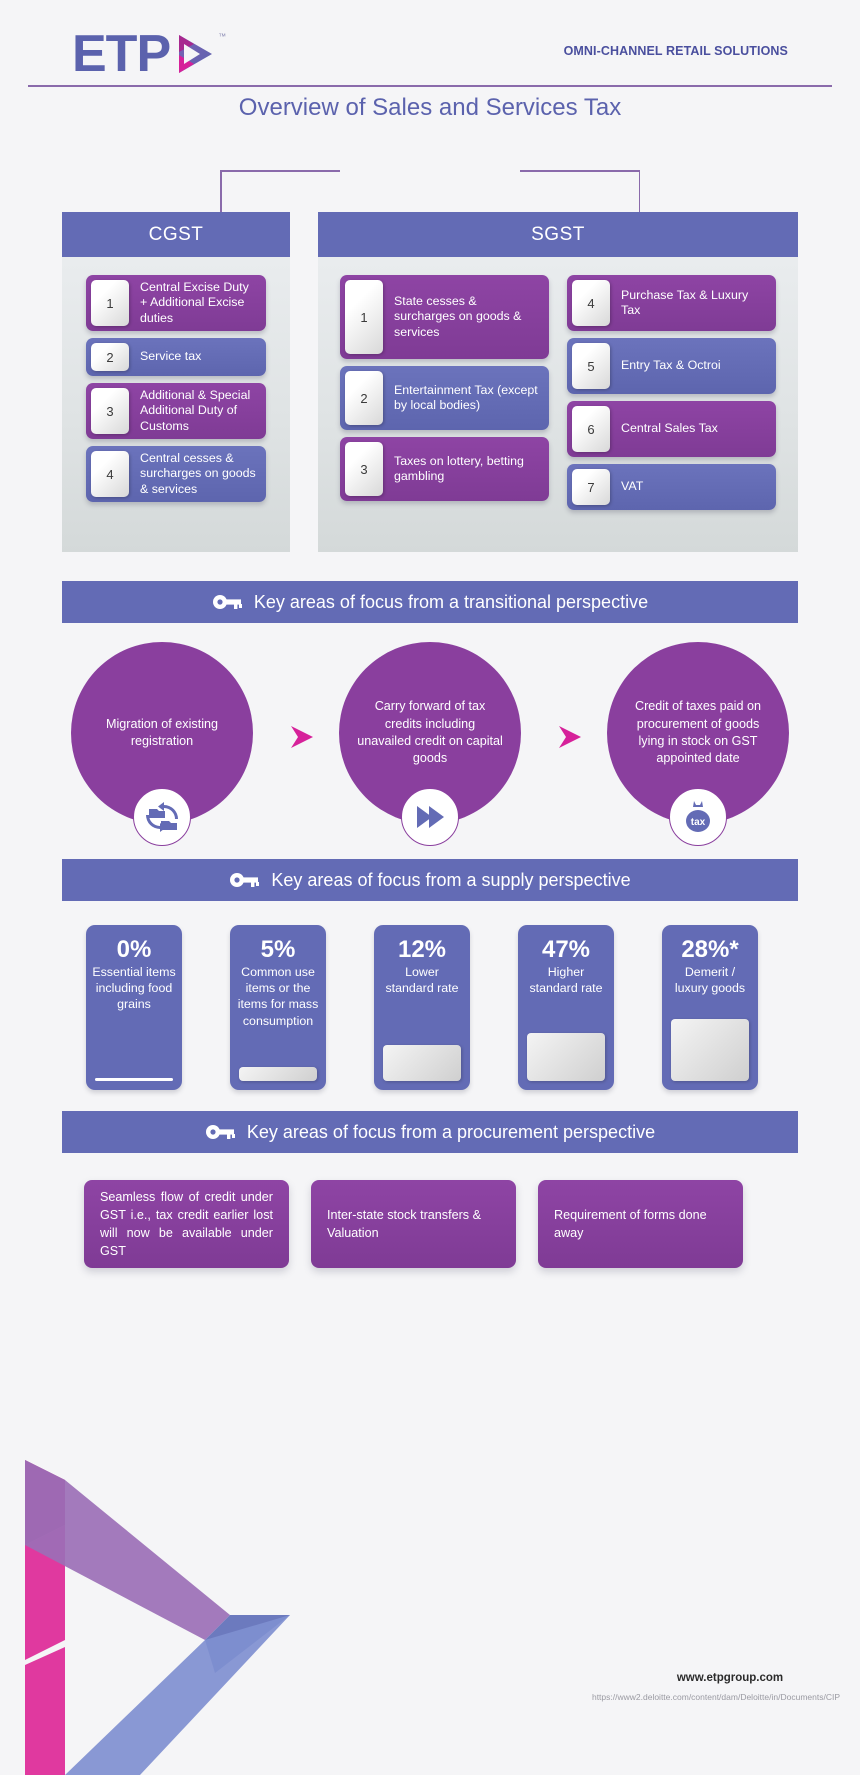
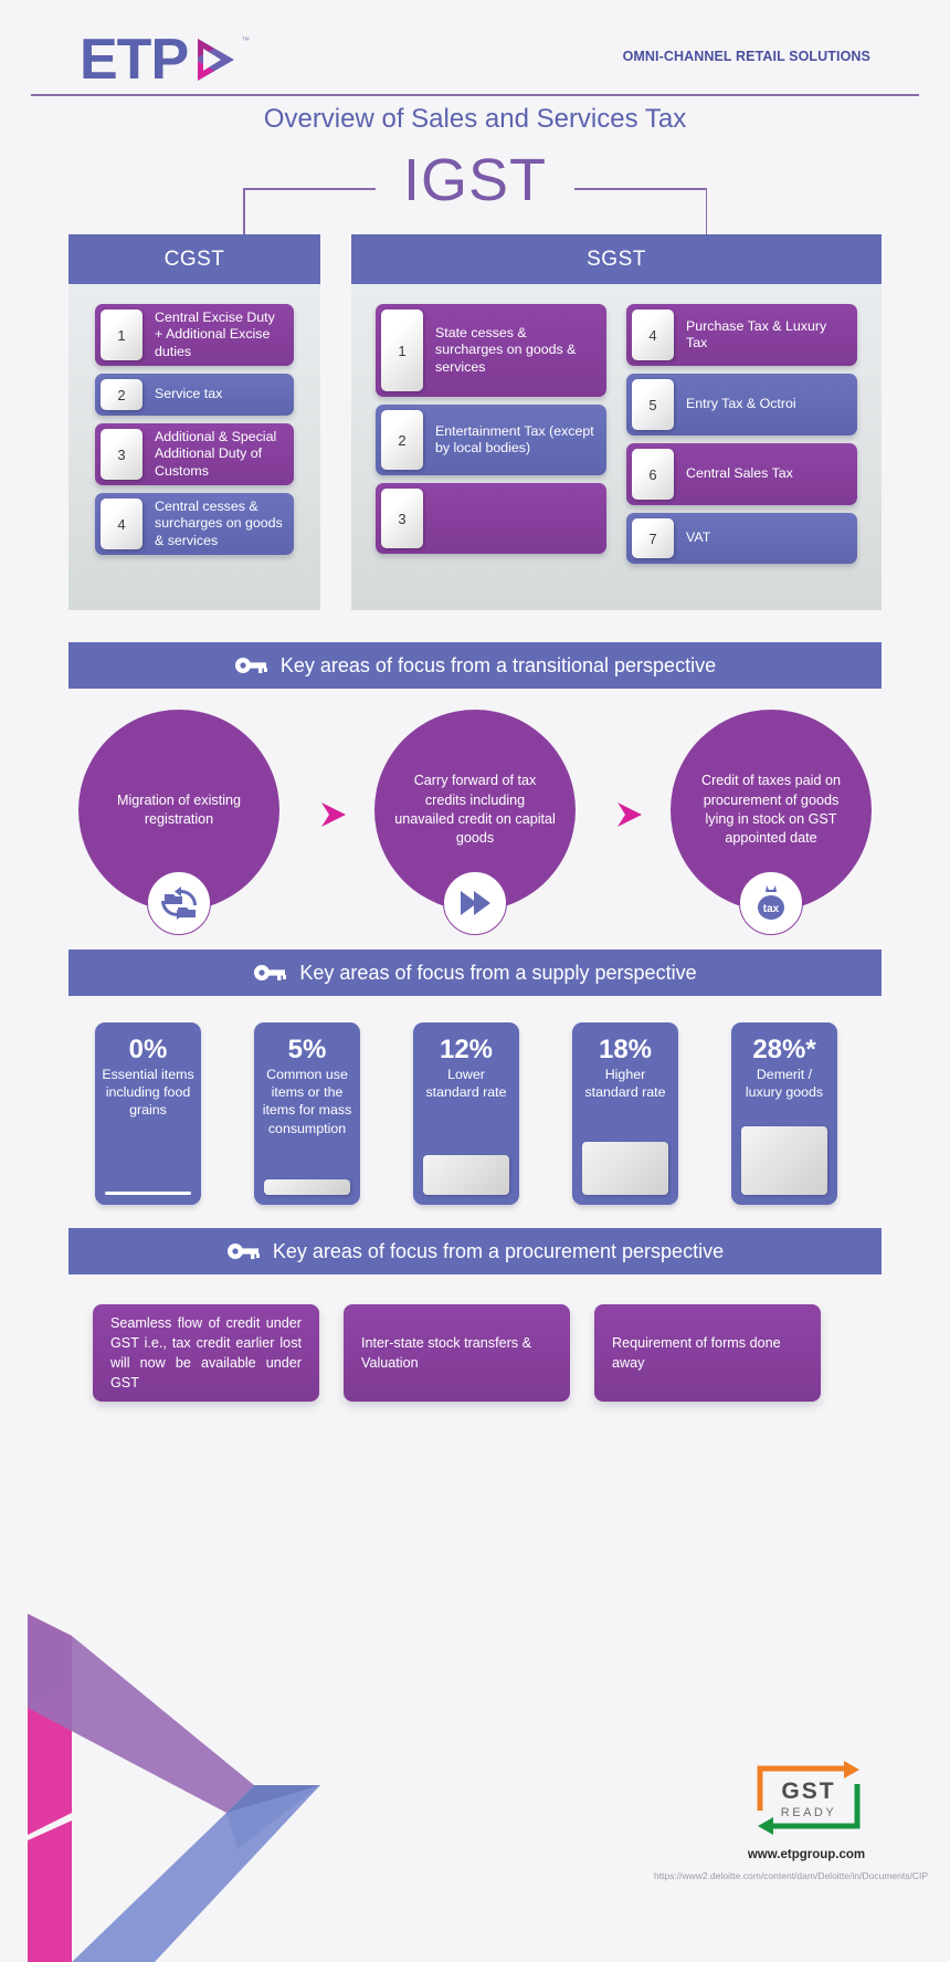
  ETP
  ™
  OMNI-CHANNEL RETAIL SOLUTIONS
  Overview of Sales and Services Tax
+ IGST
  CGST
  1
  Central Excise Duty + Additional Excise duties
  2
  Service tax
  3
  Additional & Special Additional Duty of Customs
  4
  Central cesses & surcharges on goods & services
  SGST
  1
  State cesses & surcharges on goods & services
  2
  Entertainment Tax (except by local bodies)
  3
- Taxes on lottery, betting gambling
  4
  Purchase Tax & Luxury Tax
  5
  Entry Tax & Octroi
  6
  Central Sales Tax
  7
  VAT
  Key areas of focus from a transitional perspective
  Migration of existing registration
  Carry forward of tax credits including unavailed credit on capital goods
  Credit of taxes paid on procurement of goods lying in stock on GST appointed date
  tax
  Key areas of focus from a supply perspective
  0%
  Essential items including food grains
  5%
  Common use items or the items for mass consumption
  12%
  Lower standard rate
- 47%
+ 18%
  Higher standard rate
  28%*
  Demerit / luxury goods
  Key areas of focus from a procurement perspective
  Seamless flow of credit under GST i.e., tax credit earlier lost will now be available under GST
  Inter-state stock transfers & Valuation
  Requirement of forms done away
+ GST
+ READY
  www.etpgroup.com
  https://www2.deloitte.com/content/dam/Deloitte/in/Documents/CIP
